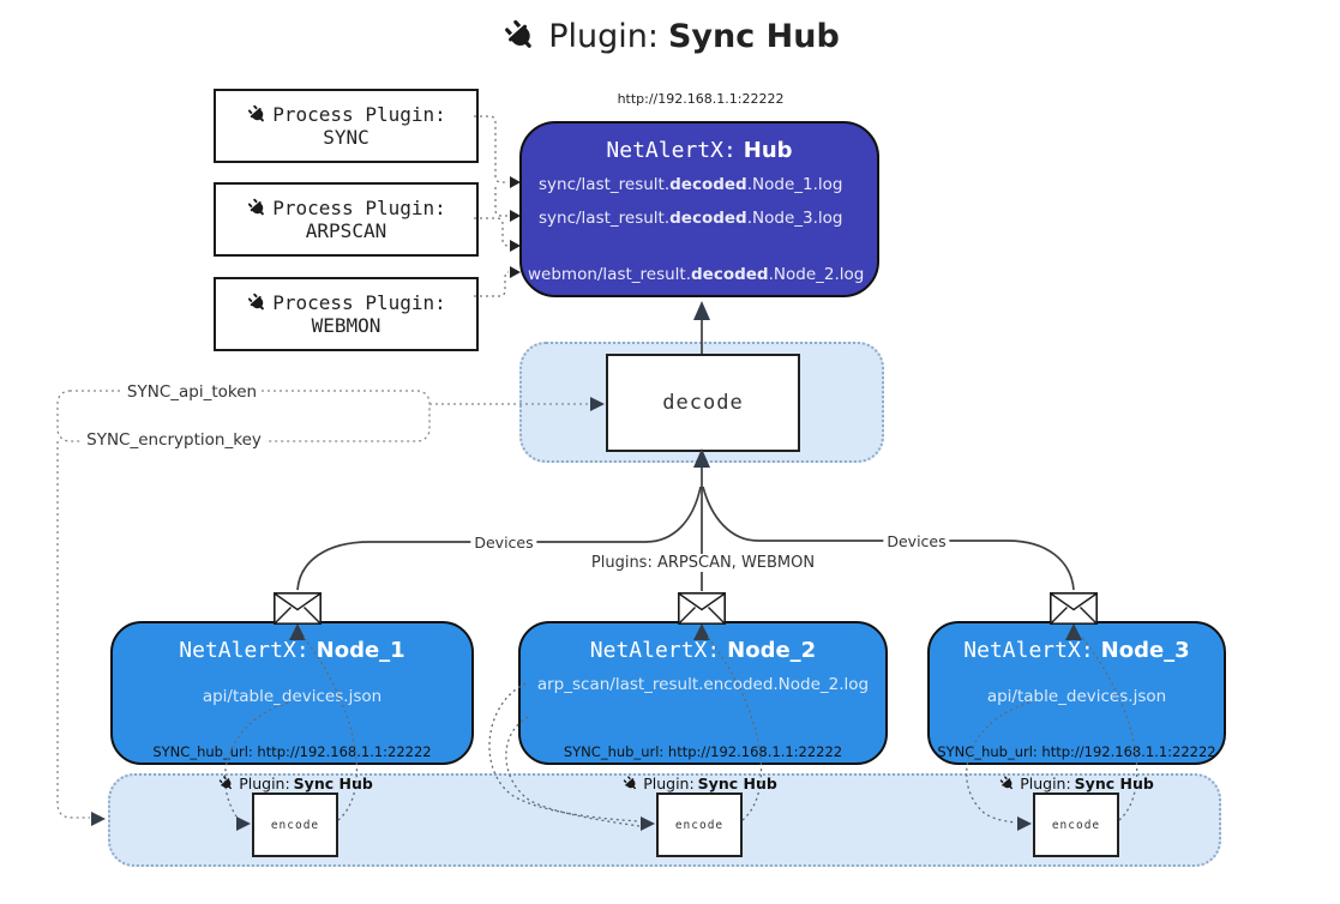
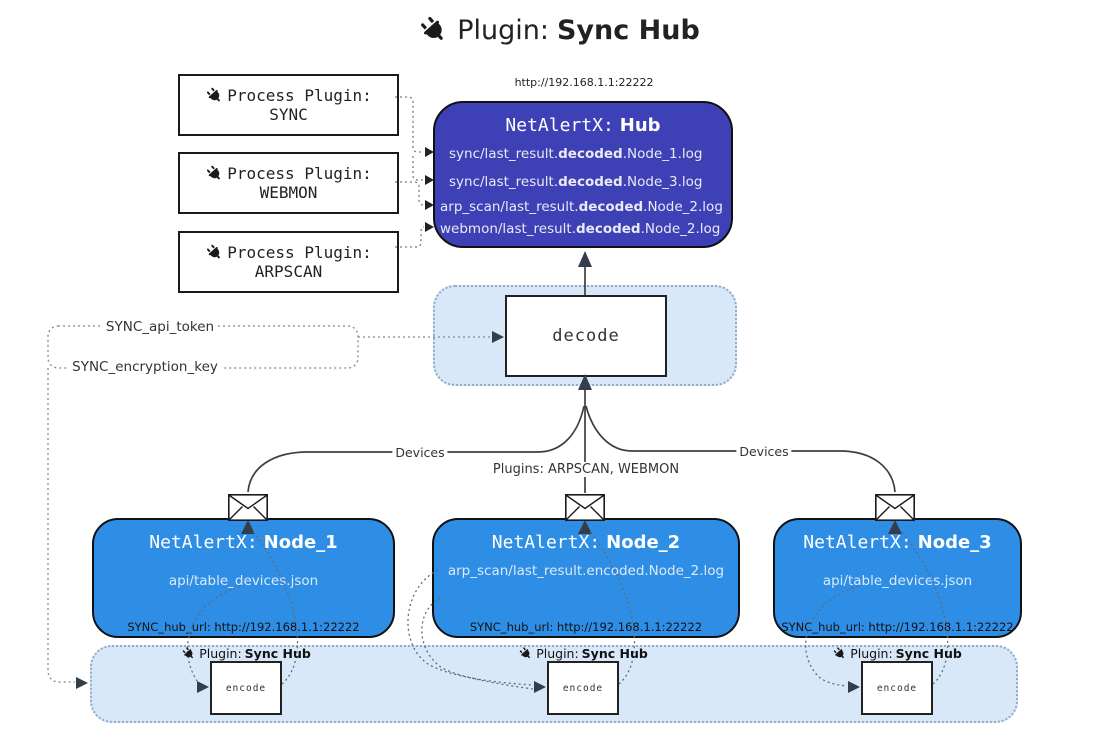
  Plugin:
  Sync Hub
  Process Plugin:
  SYNC
  Process Plugin:
- ARPSCAN
+ WEBMON
  Process Plugin:
- WEBMON
+ ARPSCAN
  http://192.168.1.1:22222
  NetAlertX: Hub
  sync/last_result.decoded.Node_1.log
  sync/last_result.decoded.Node_3.log
+ arp_scan/last_result.decoded.Node_2.log
  webmon/last_result.decoded.Node_2.log
  decode
  NetAlertX: Node_1
  api/table_devices.json
  SYNC_hub_url: http://192.168.1.1:22222
  NetAlertX: Node_2
  arp_scan/last_result.encded.Node_2.log
  SYNC_hub_url: http://192.168.1.1:22222
  NetAlertX: Node_3
  api/table_devices.json
  SYNC_hub_url: http://192.168.1.1:22222
  encode
  encode
  encode
  SYNC_api_token
  SYNC_encryption_key
  Devices
  Devices
  Plugins: ARPSCAN, WEBMON
  Plugin:
  Sync Hub
  Plugin:
  Sync Hub
  Plugin:
  Sync Hub
